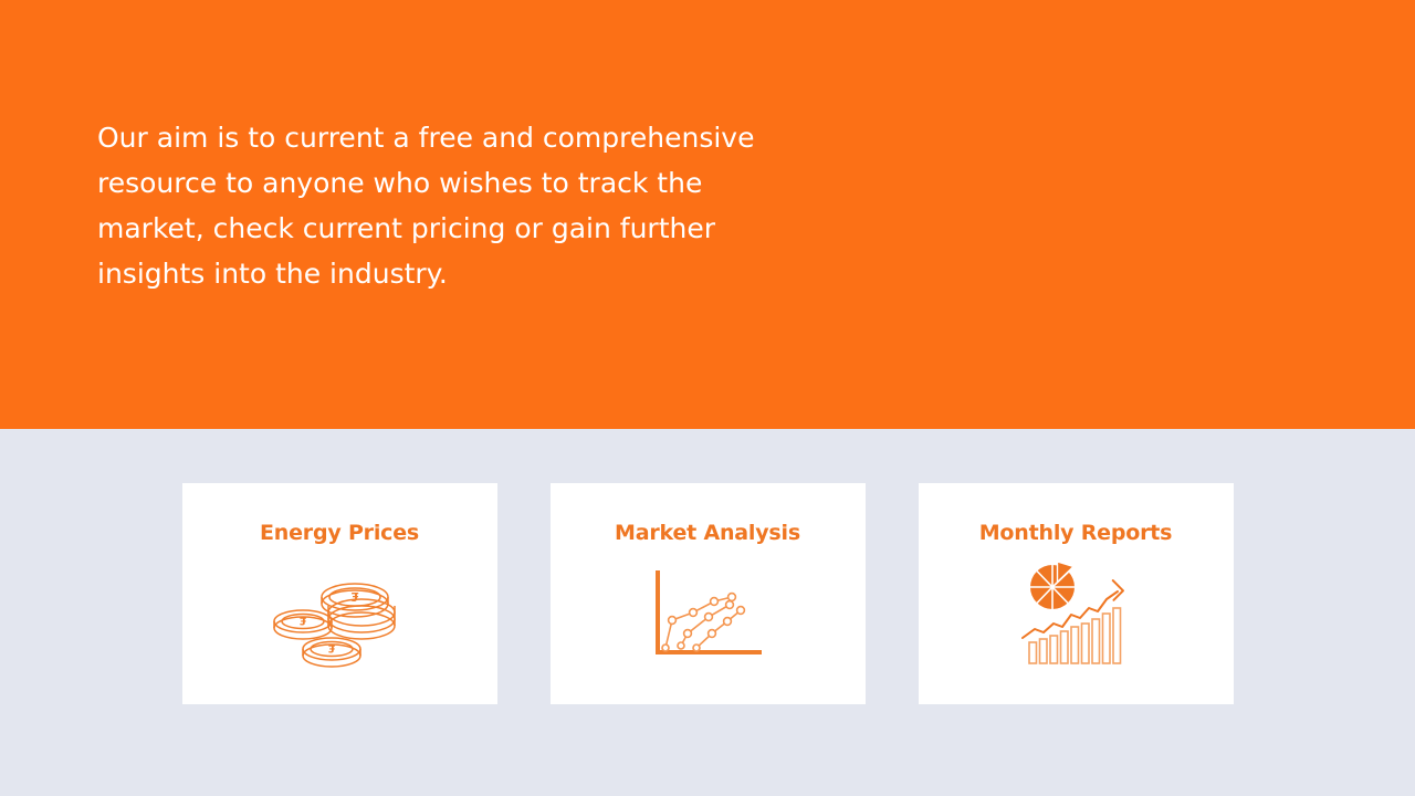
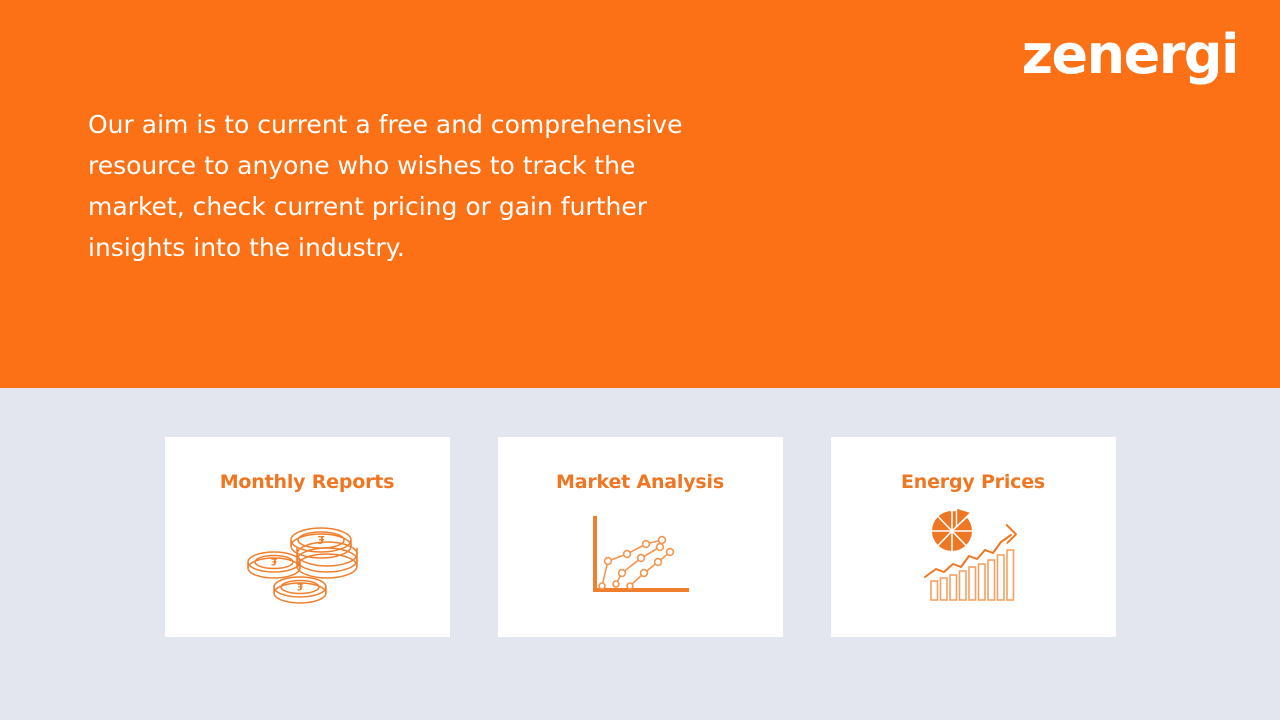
+ zenergi
  Our aim is to current a free and comprehensive resource to anyone who wishes to track the market, check current pricing or gain further insights into the industry.
- Energy Prices
+ Monthly Reports
  Market Analysis
- Monthly Reports
+ Energy Prices
